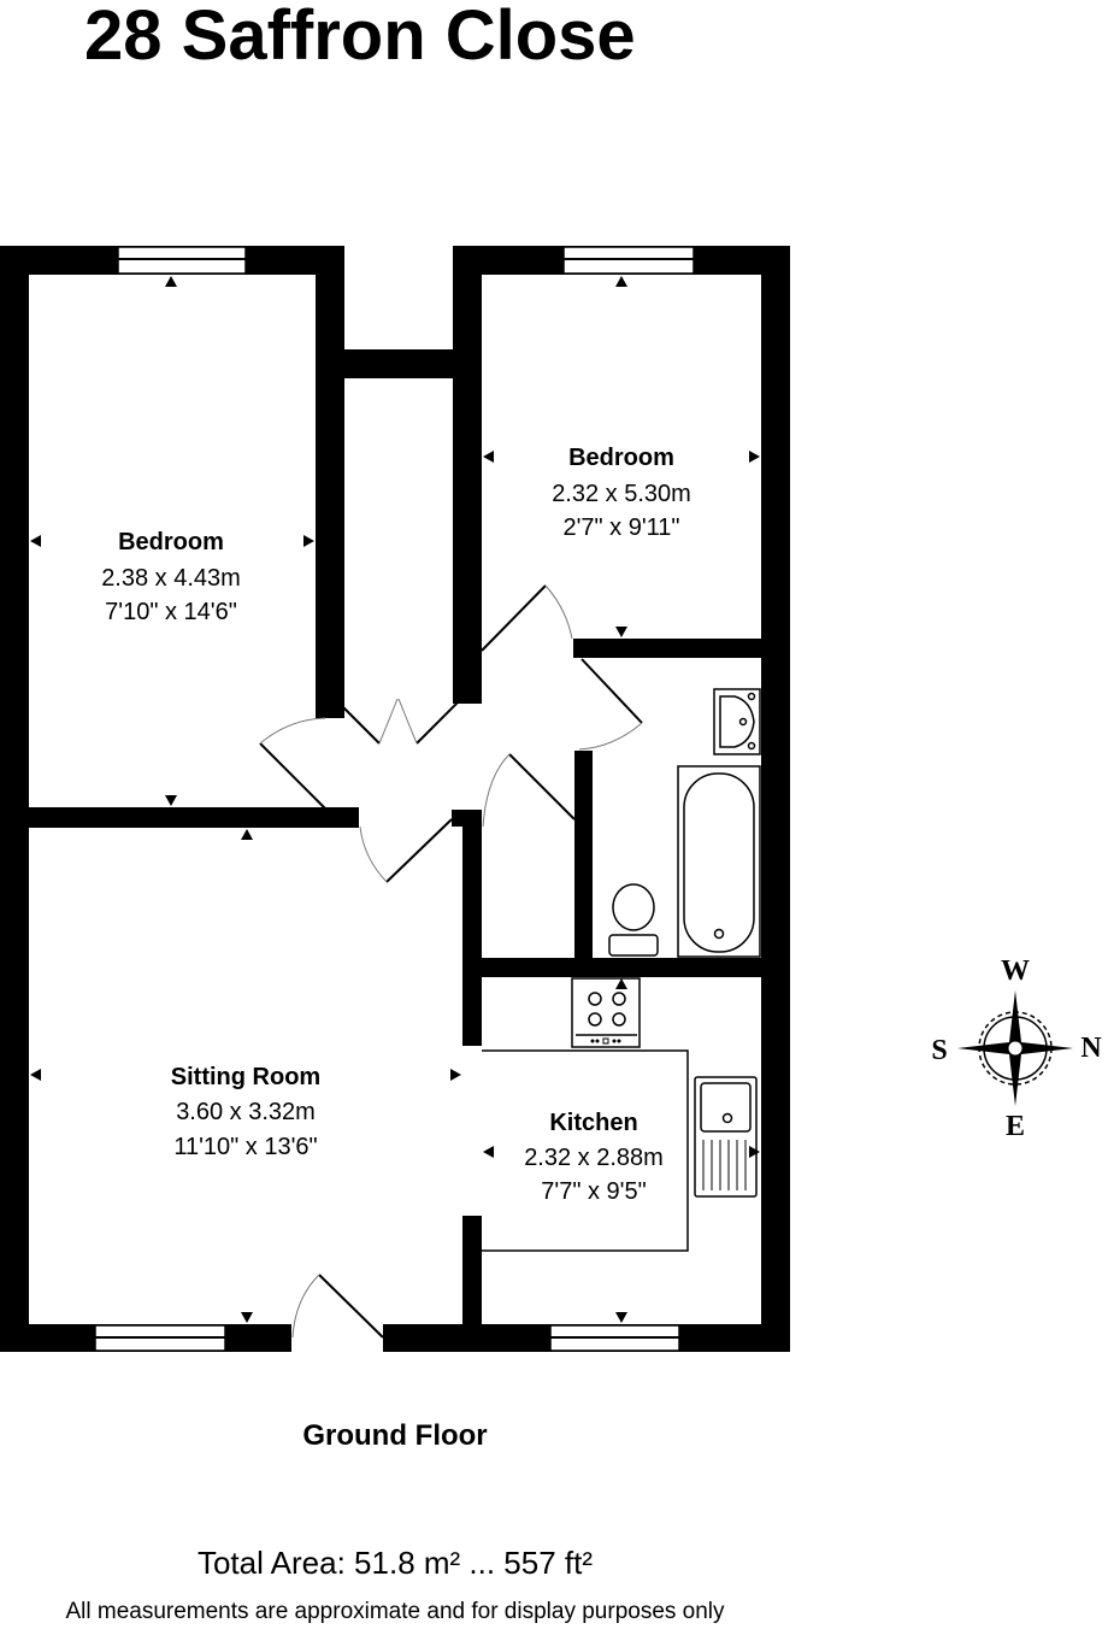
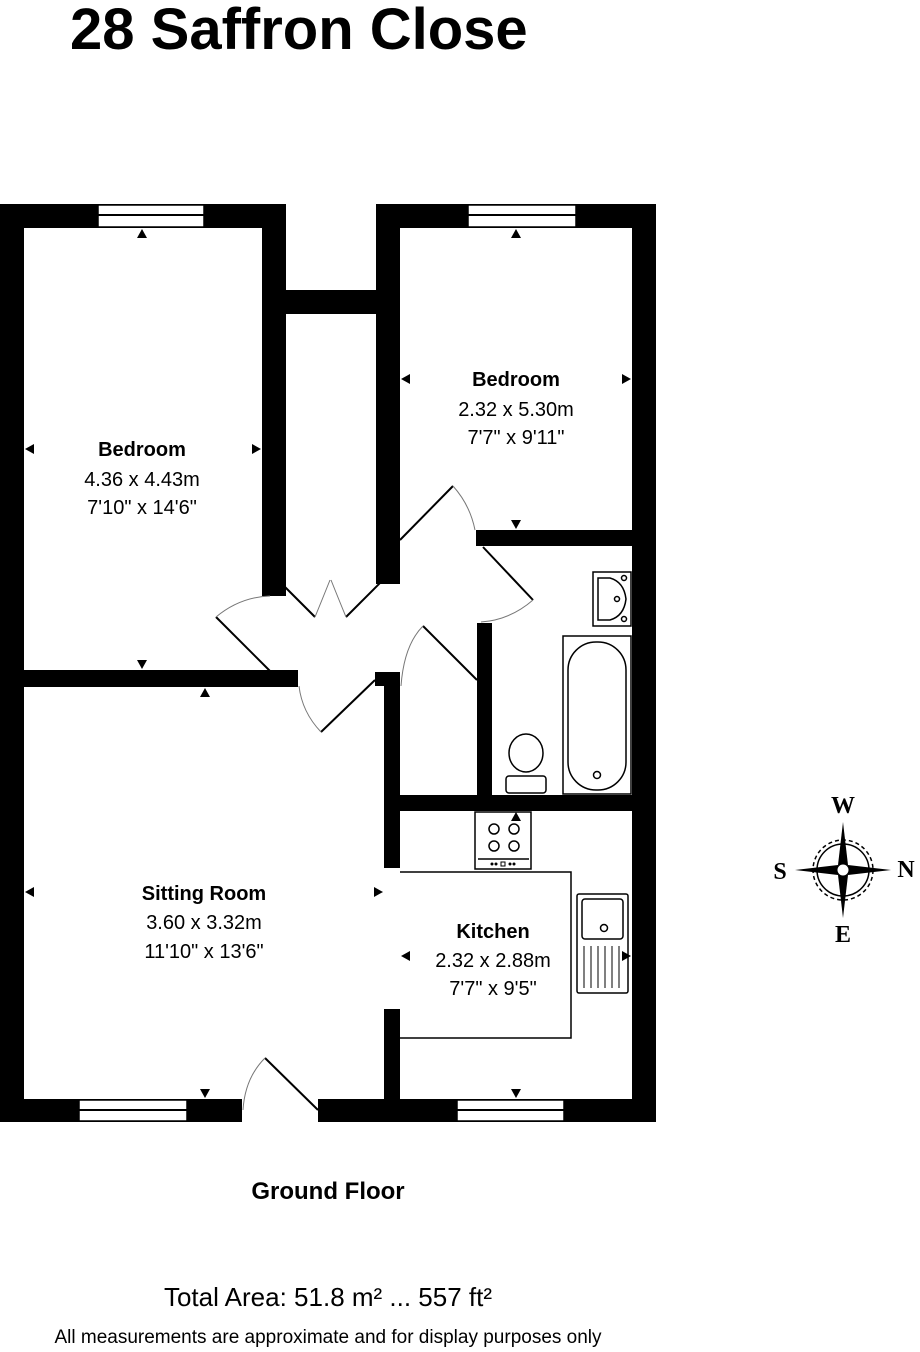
  28 Saffron Close
  Bedroom
- 2.38 x 4.43m
+ 4.36 x 4.43m
  7'10" x 14'6"
  Bedroom
  2.32 x 5.30m
- 2'7" x 9'11"
+ 7'7" x 9'11"
  Sitting Room
  3.60 x 3.32m
  11'10" x 13'6"
  Kitchen
  2.32 x 2.88m
  7'7" x 9'5"
  W
  E
  S
  N
  Ground Floor
  Total Area: 51.8 m² ... 557 ft²
  All measurements are approximate and for display purposes only
